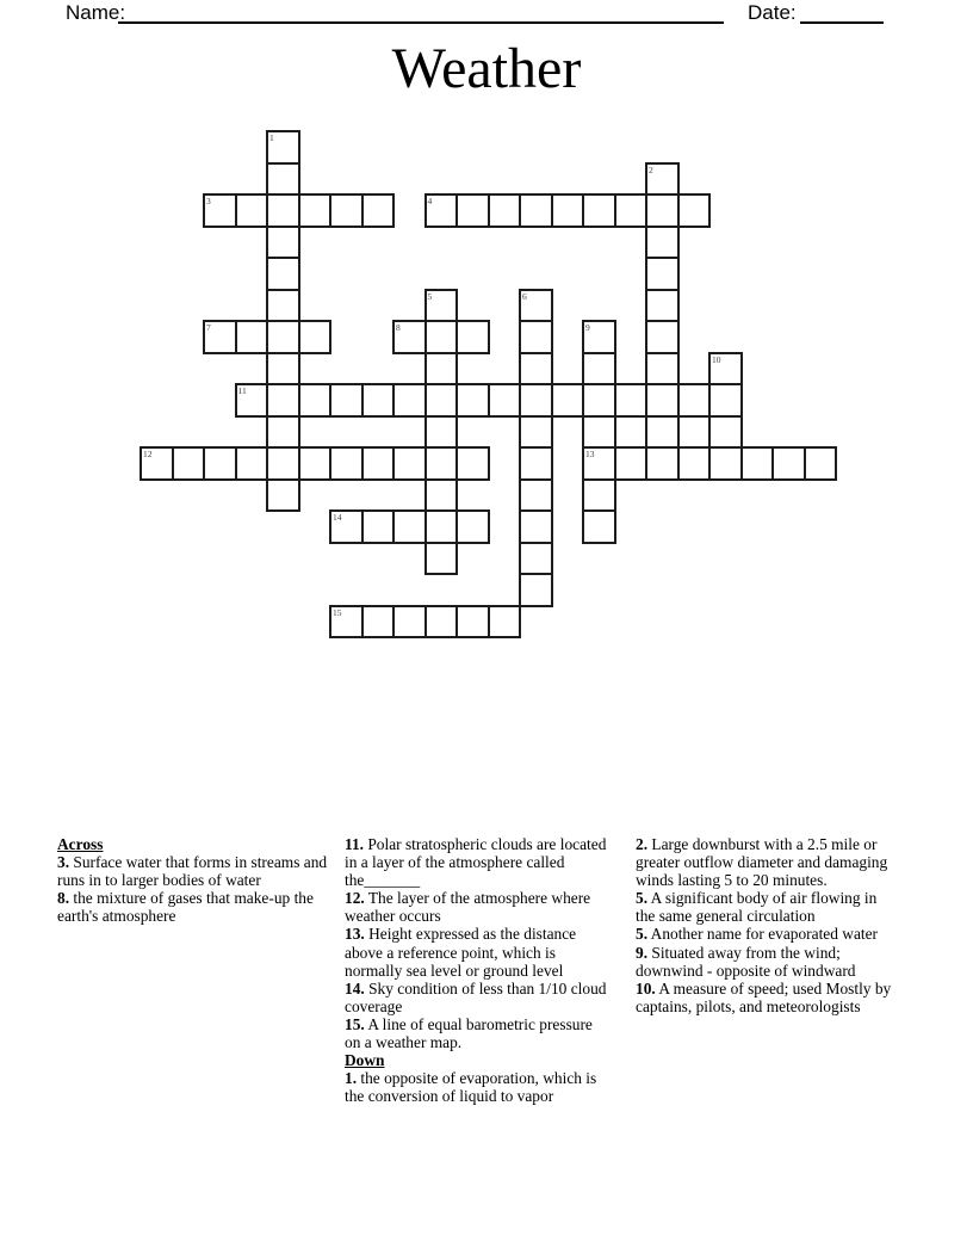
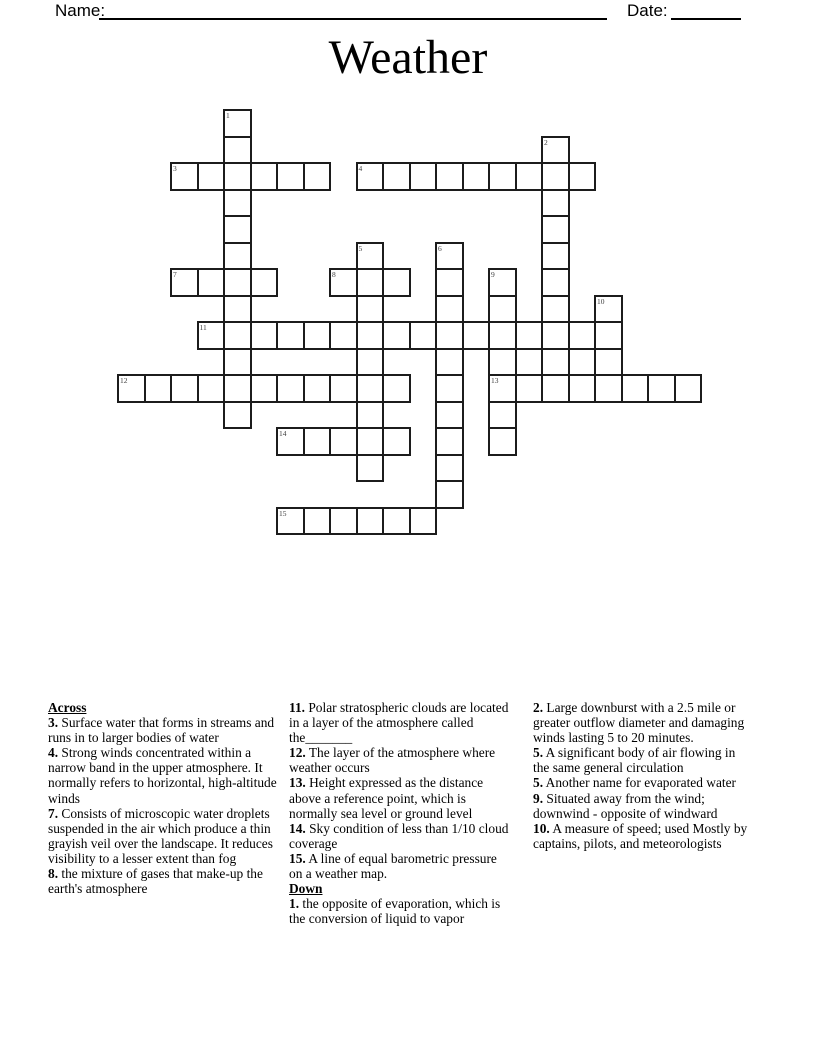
  Name:
  Date:
  Weather
  3
  4
  7
  8
  11
  12
  13
  14
  15
  1
  2
  5
  6
  9
  10
  Across
  3. Surface water that forms in streams and runs in to larger bodies of water
+ 4. Strong winds concentrated within a narrow band in the upper atmosphere. It normally refers to horizontal, high-altitude winds
+ 7. Consists of microscopic water droplets suspended in the air which produce a thin grayish veil over the landscape. It reduces visibility to a lesser extent than fog
  8. the mixture of gases that make-up the earth's atmosphere
  11. Polar stratospheric clouds are located in a layer of the atmosphere called the_______
  12. The layer of the atmosphere where weather occurs
  13. Height expressed as the distance above a reference point, which is normally sea level or ground level
  14. Sky condition of less than 1/10 cloud coverage
  15. A line of equal barometric pressure on a weather map.
  Down
  1. the opposite of evaporation, which is the conversion of liquid to vapor
  2. Large downburst with a 2.5 mile or greater outflow diameter and damaging winds lasting 5 to 20 minutes.
  5. A significant body of air flowing in the same general circulation
  5. Another name for evaporated water
  9. Situated away from the wind; downwind - opposite of windward
  10. A measure of speed; used Mostly by captains, pilots, and meteorologists
